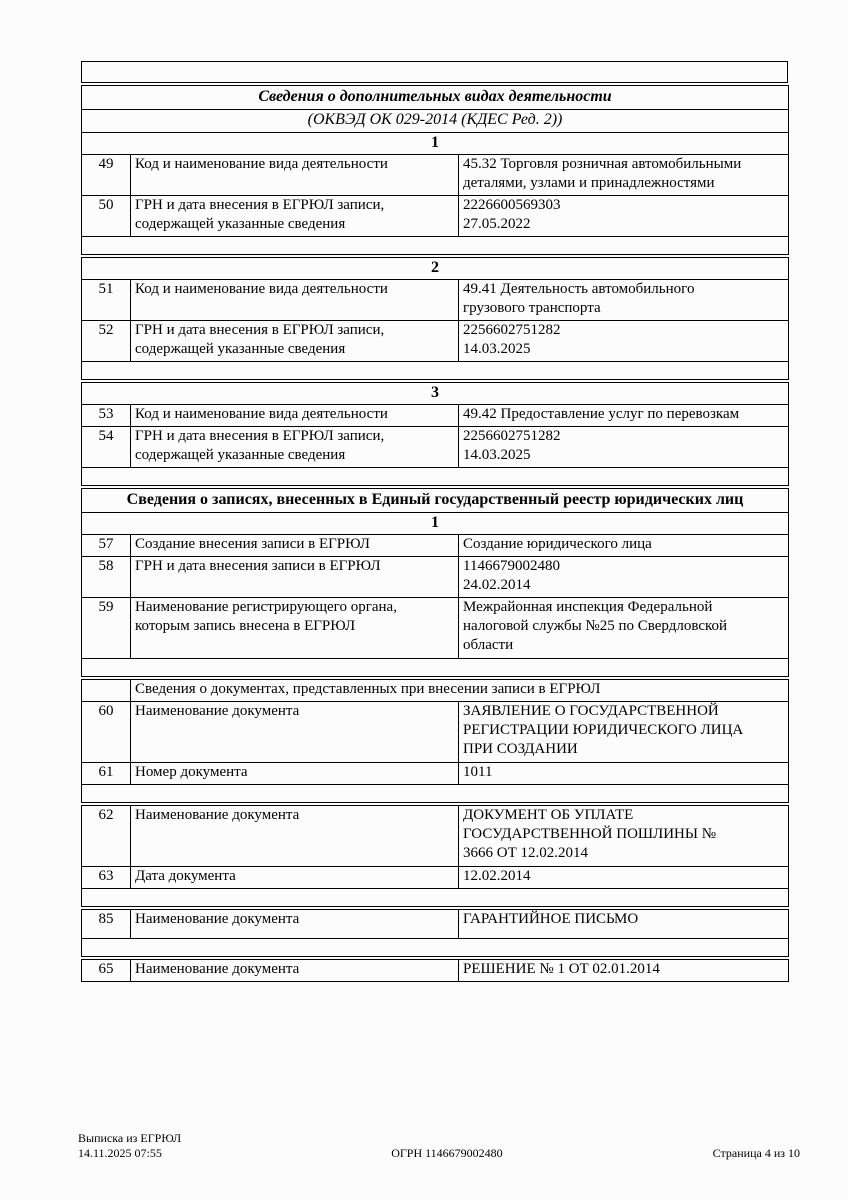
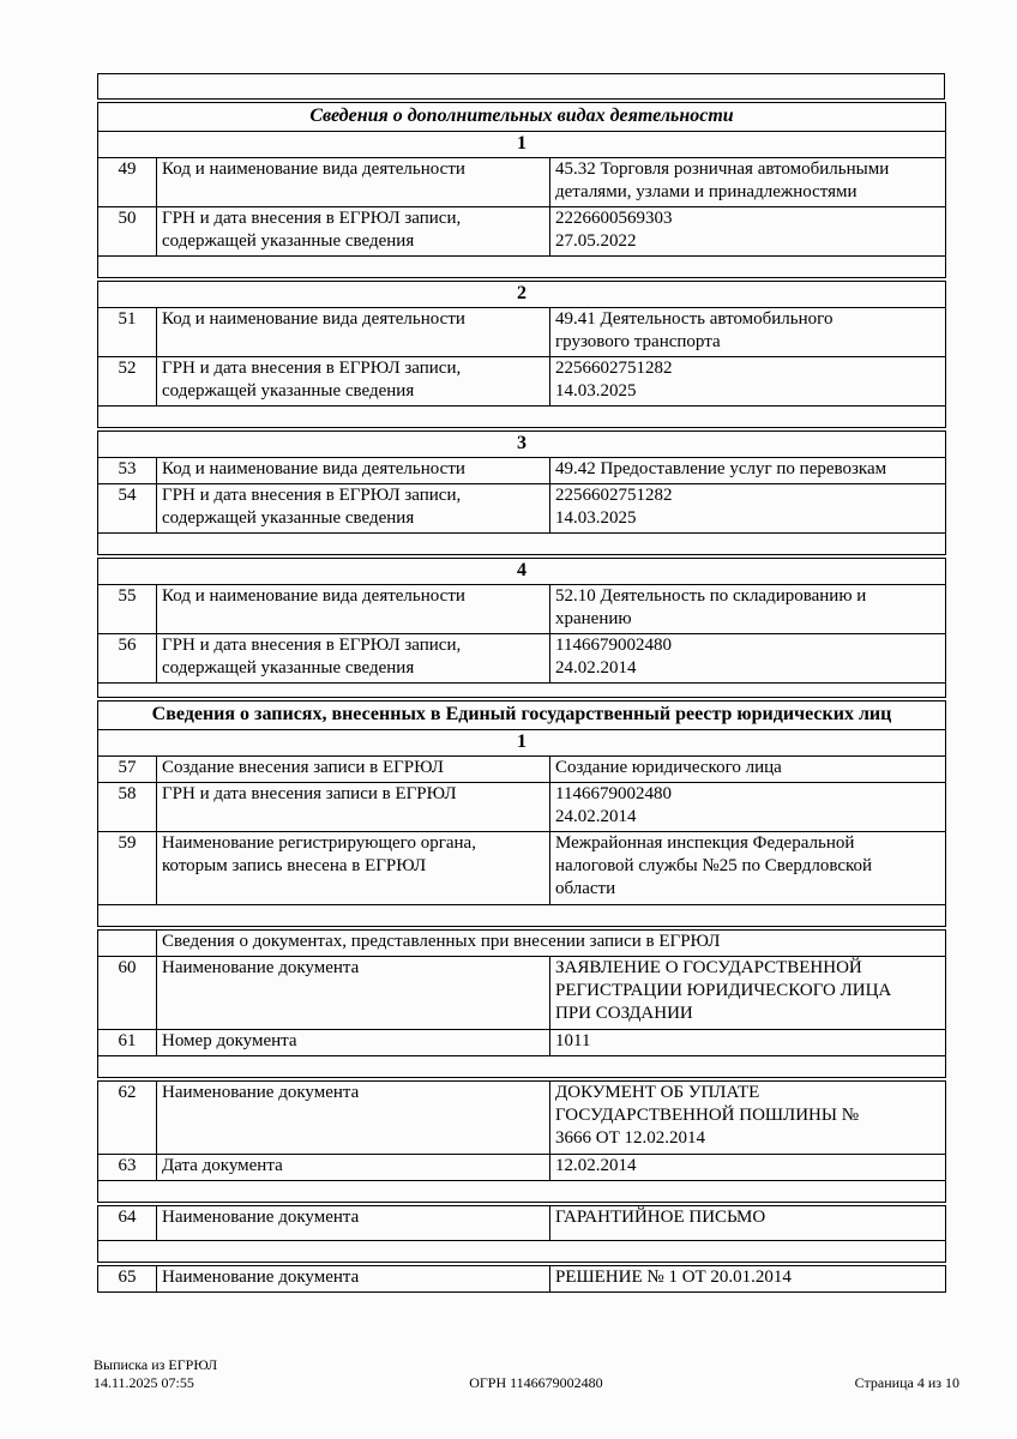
  Сведения о дополнительных видах деятельности
- (ОКВЭД ОК 029-2014 (КДЕС Ред. 2))
  1
  49	Код и наименование вида деятельности	45.32 Торговля розничная автомобильными деталями, узлами и принадлежностями
  50	ГРН и дата внесения в ЕГРЮЛ записи, содержащей указанные сведения	2226600569303 27.05.2022
  2
  51	Код и наименование вида деятельности	49.41 Деятельность автомобильного грузового транспорта
  52	ГРН и дата внесения в ЕГРЮЛ записи, содержащей указанные сведения	2256602751282 14.03.2025
  3
  53	Код и наименование вида деятельности	49.42 Предоставление услуг по перевозкам
  54	ГРН и дата внесения в ЕГРЮЛ записи, содержащей указанные сведения	2256602751282 14.03.2025
+ 4
+ 55	Код и наименование вида деятельности	52.10 Деятельность по складированию и хранению
+ 56	ГРН и дата внесения в ЕГРЮЛ записи, содержащей указанные сведения	1146679002480 24.02.2014
  Сведения о записях, внесенных в Единый государственный реестр юридических лиц
  1
  57	Создание внесения записи в ЕГРЮЛ	Создание юридического лица
  58	ГРН и дата внесения записи в ЕГРЮЛ	1146679002480 24.02.2014
  59	Наименование регистрирующего органа, которым запись внесена в ЕГРЮЛ	Межрайонная инспекция Федеральной налоговой службы №25 по Свердловской области
  	Сведения о документах, представленных при внесении записи в ЕГРЮЛ
  60	Наименование документа	ЗАЯВЛЕНИЕ О ГОСУДАРСТВЕННОЙ РЕГИСТРАЦИИ ЮРИДИЧЕСКОГО ЛИЦА ПРИ СОЗДАНИИ
  61	Номер документа	1011
  62	Наименование документа	ДОКУМЕНТ ОБ УПЛАТЕ ГОСУДАРСТВЕННОЙ ПОШЛИНЫ № 3666 ОТ 12.02.2014
  63	Дата документа	12.02.2014
- 85	Наименование документа	ГАРАНТИЙНОЕ ПИСЬМО
+ 64	Наименование документа	ГАРАНТИЙНОЕ ПИСЬМО
- 65	Наименование документа	РЕШЕНИЕ № 1 ОТ 02.01.2014
+ 65	Наименование документа	РЕШЕНИЕ № 1 ОТ 20.01.2014
  Выписка из ЕГРЮЛ
  14.11.2025 07:55
  ОГРН 1146679002480
  Страница 4 из 10
